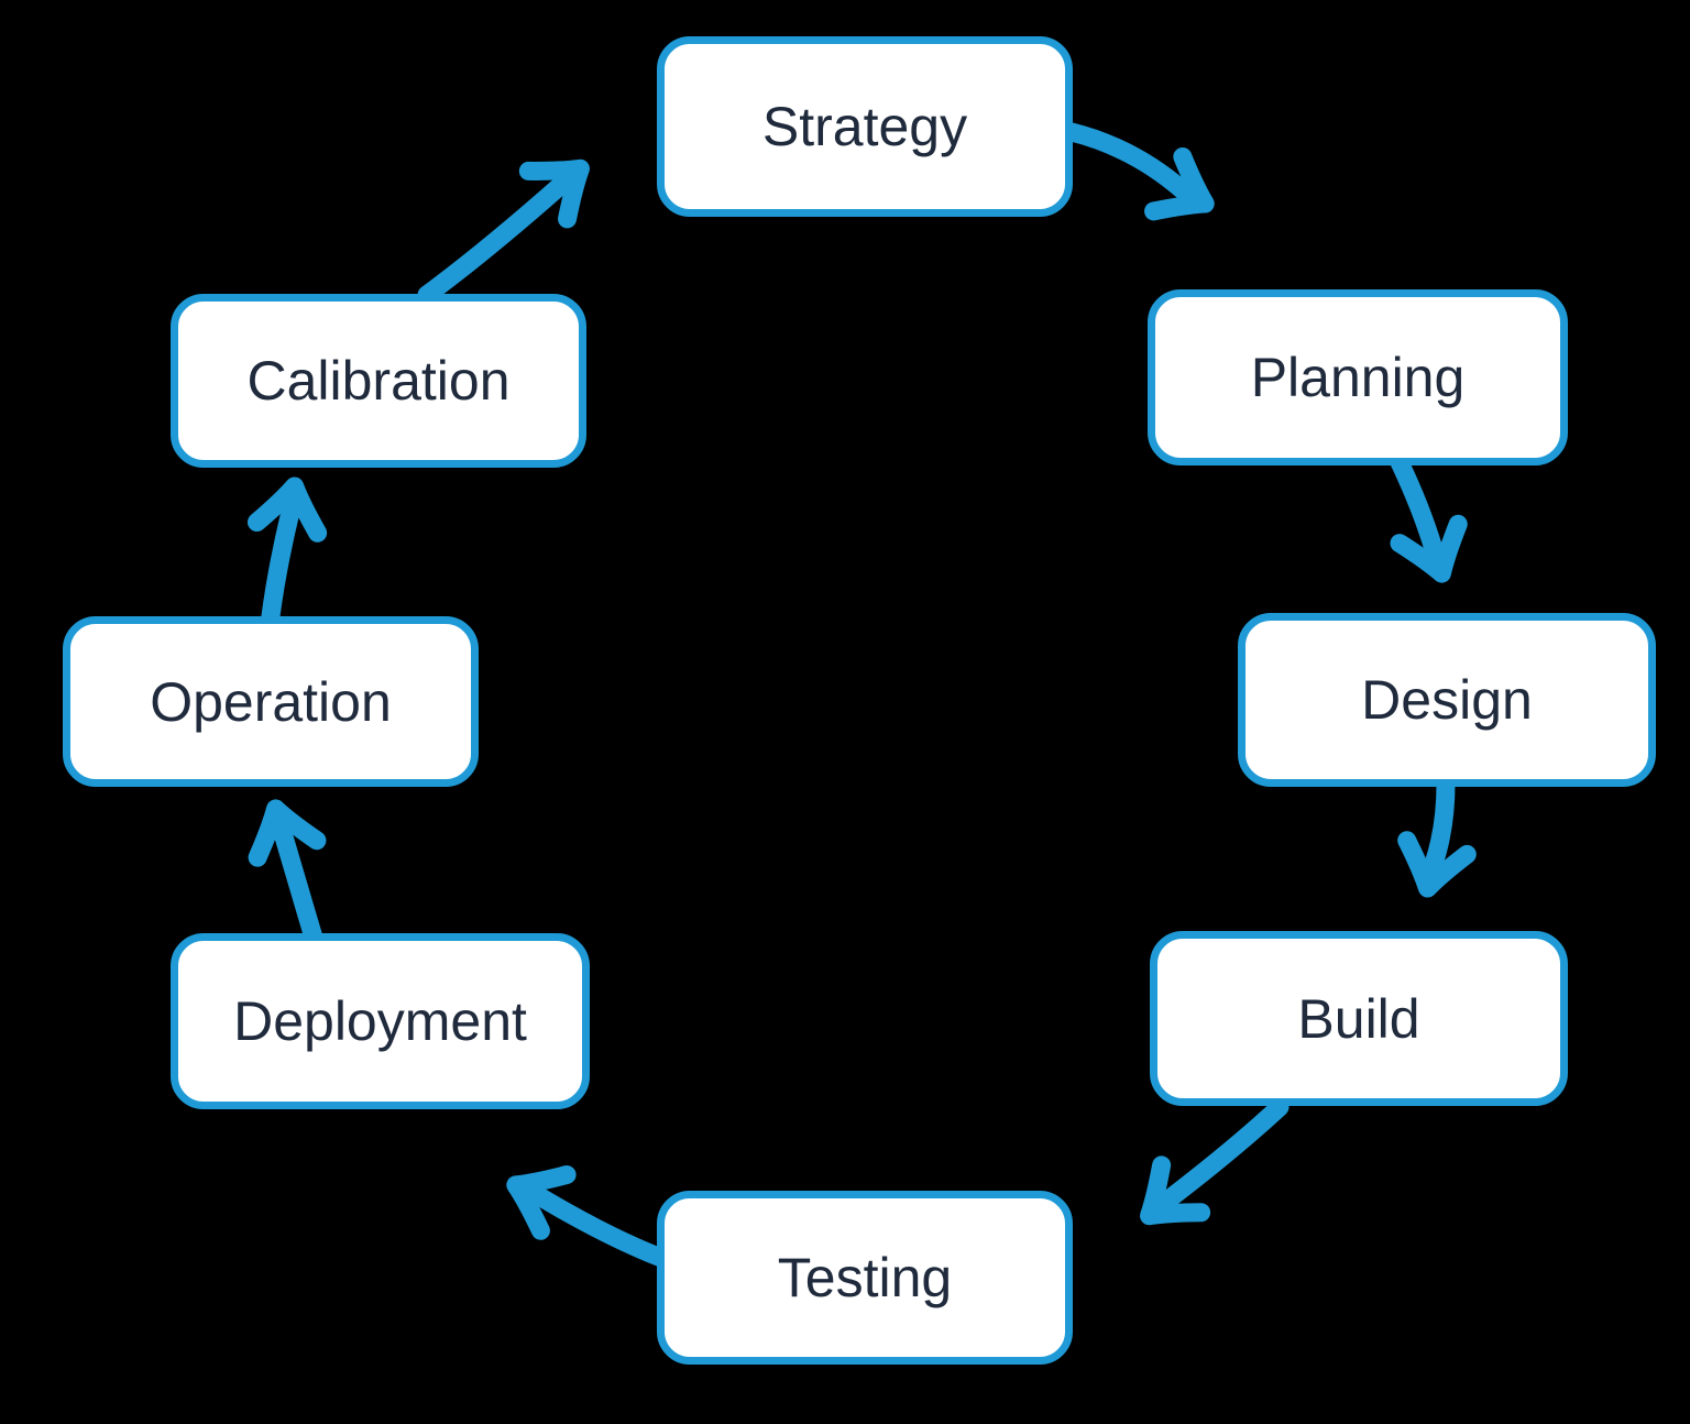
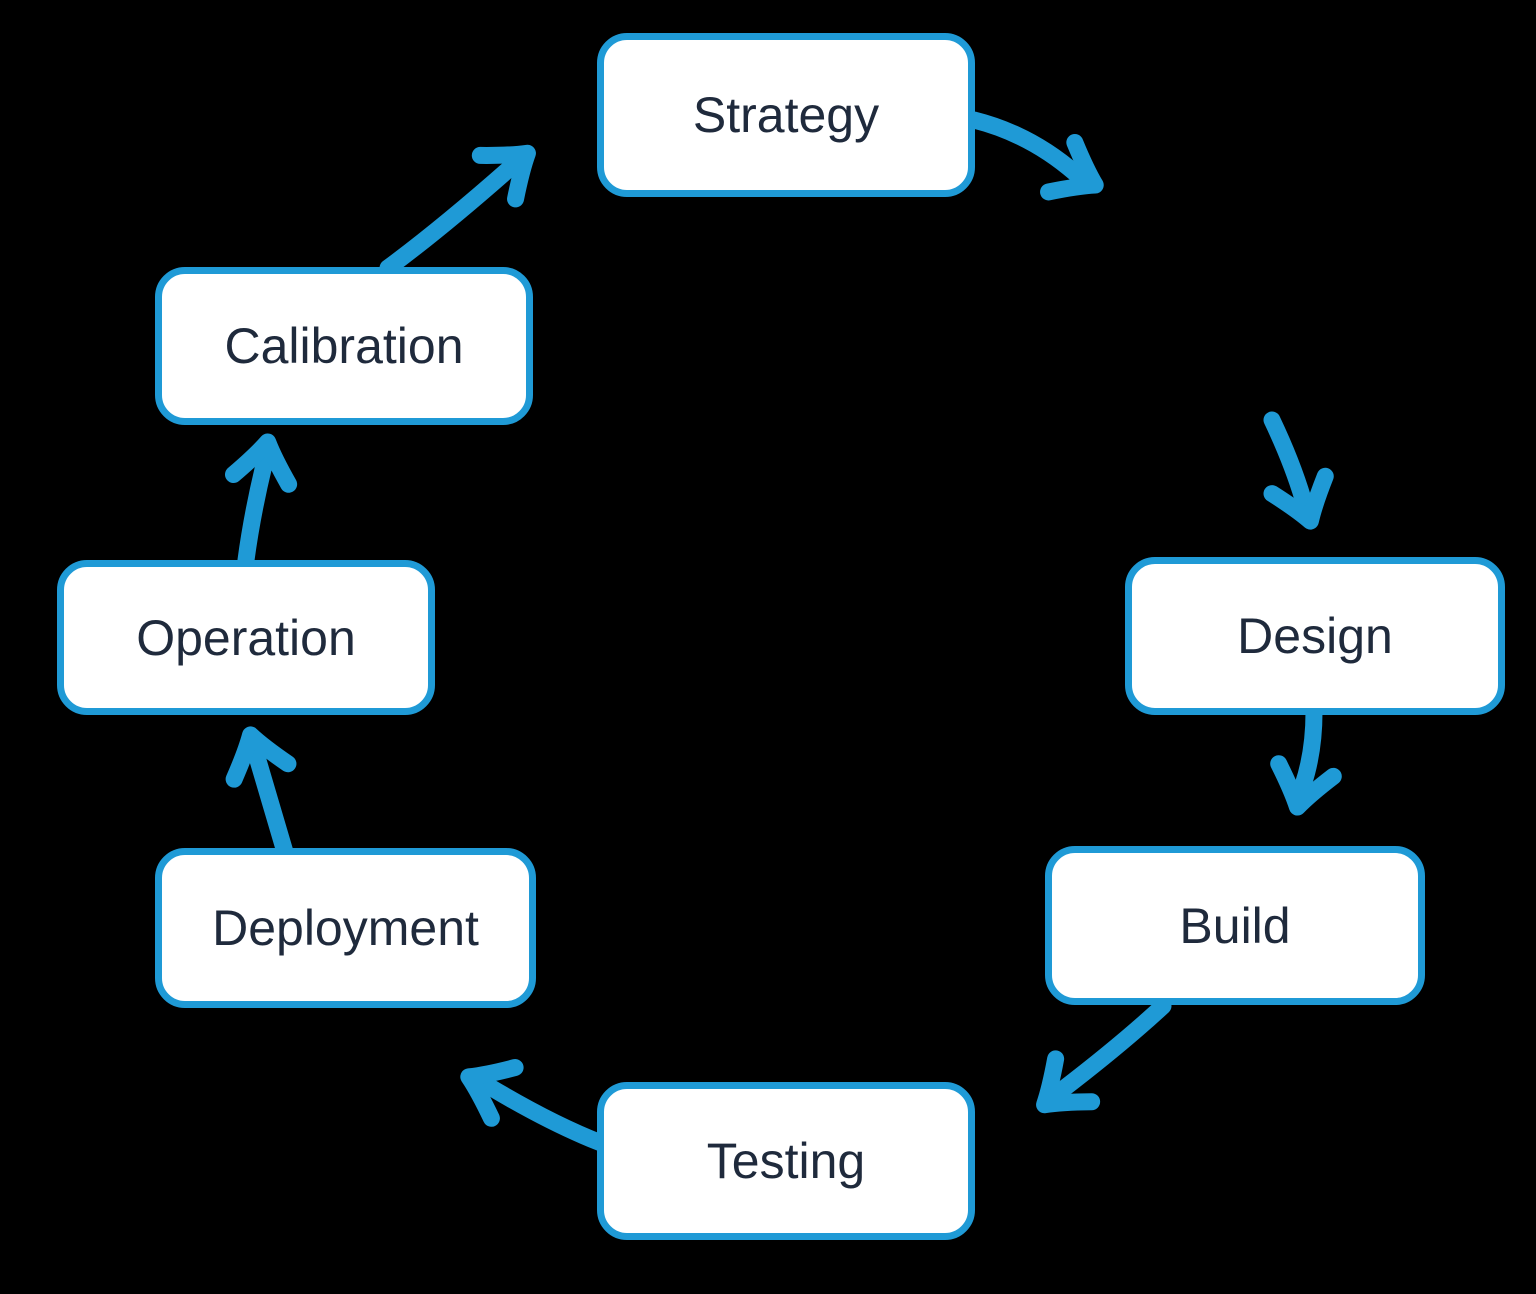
  Strategy
- Planning
  Design
  Build
  Testing
  Deployment
  Operation
  Calibration
